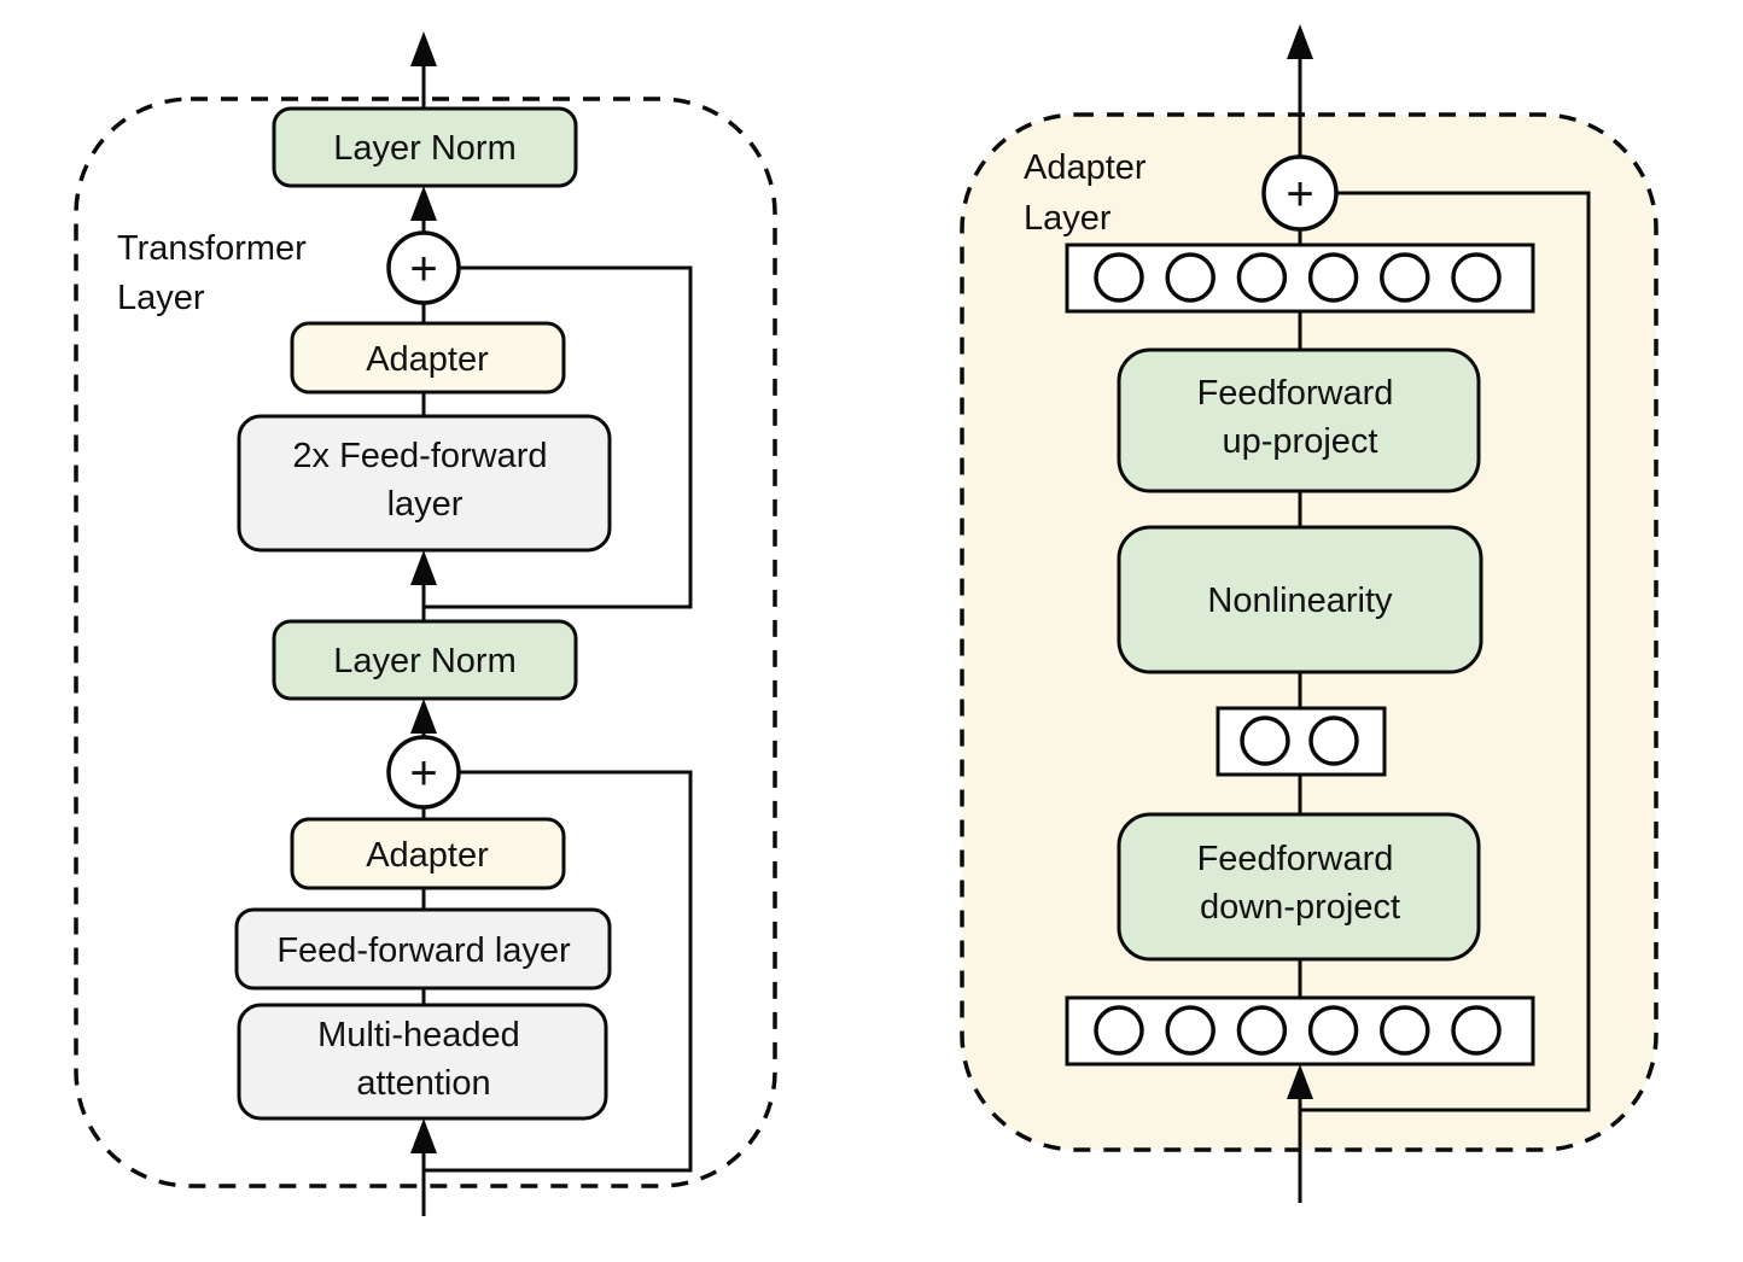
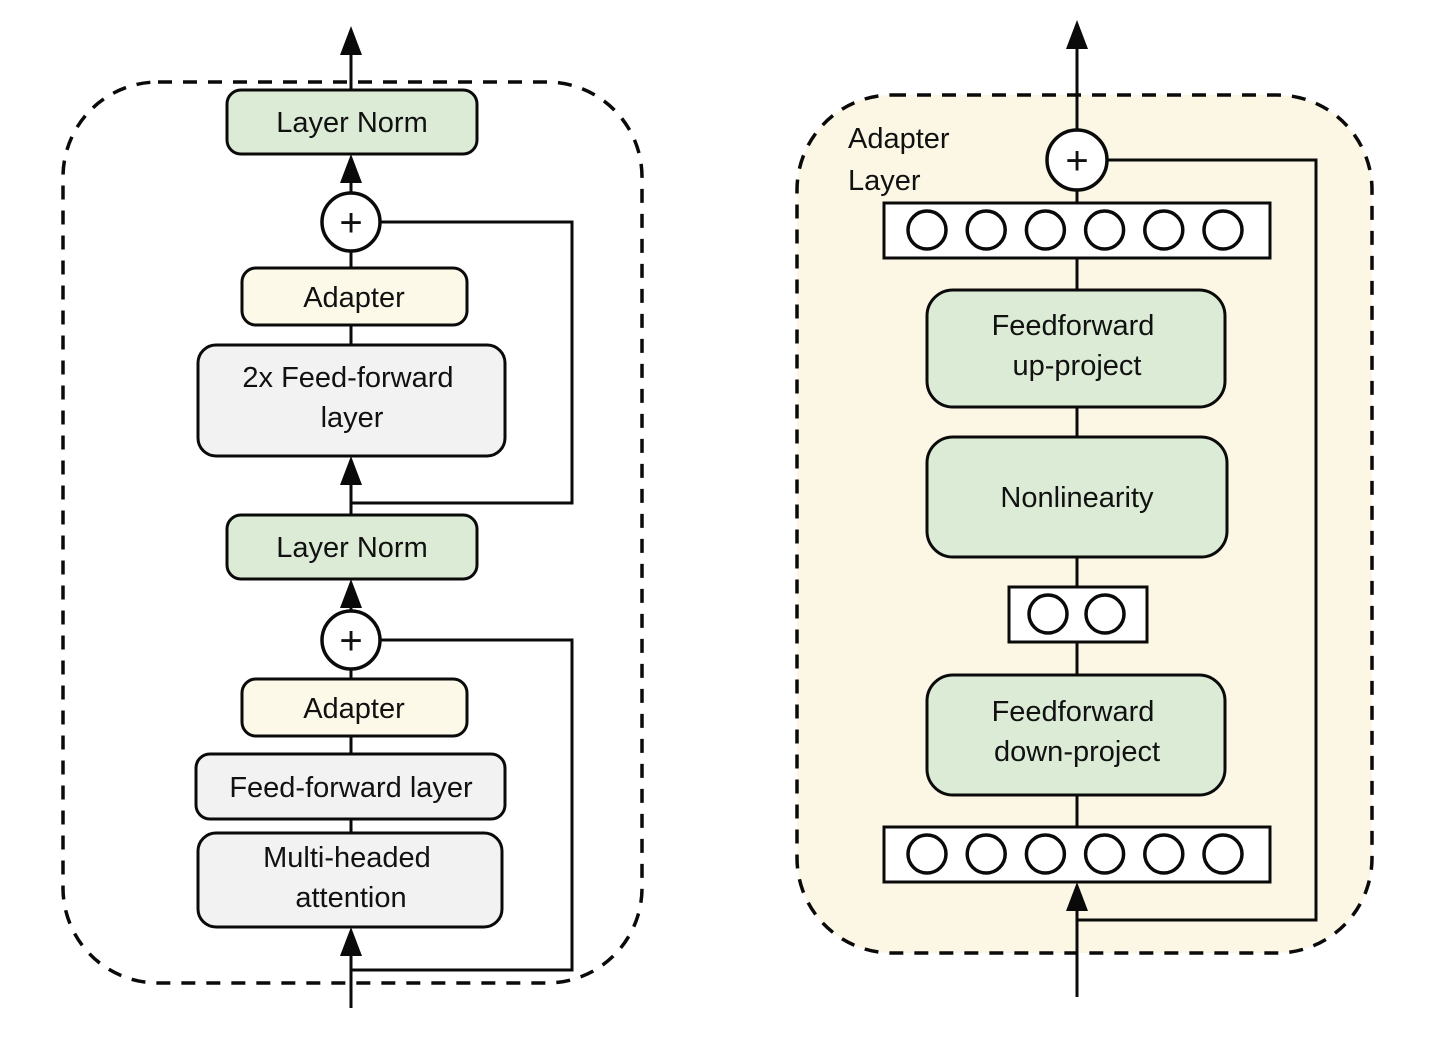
  Layer Norm
  +
  Adapter
  2x Feed-forward layer
  Layer Norm
  +
  Adapter
  Feed-forward layer
  Multi-headed attention
- Transformer Layer
  +
  Feedforward up-project
  Nonlinearity
  Feedforward down-project
  Adapter Layer
